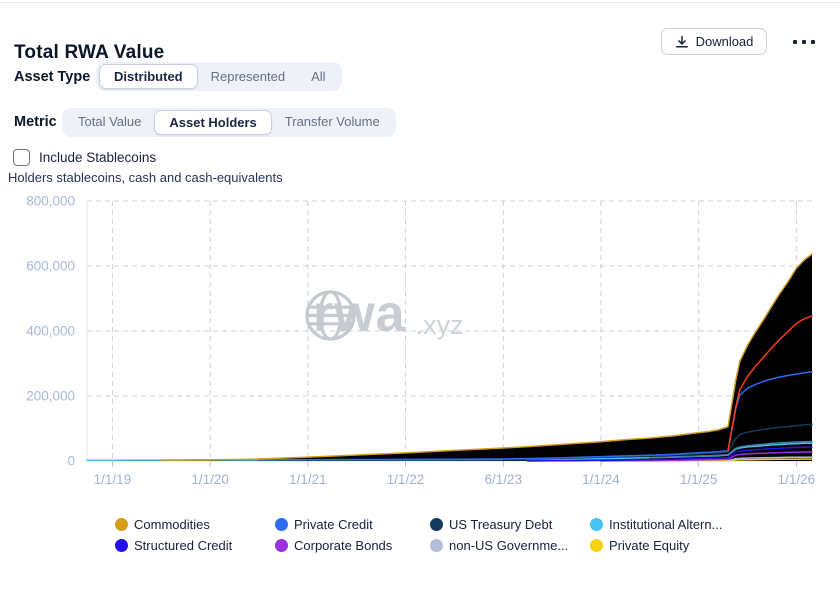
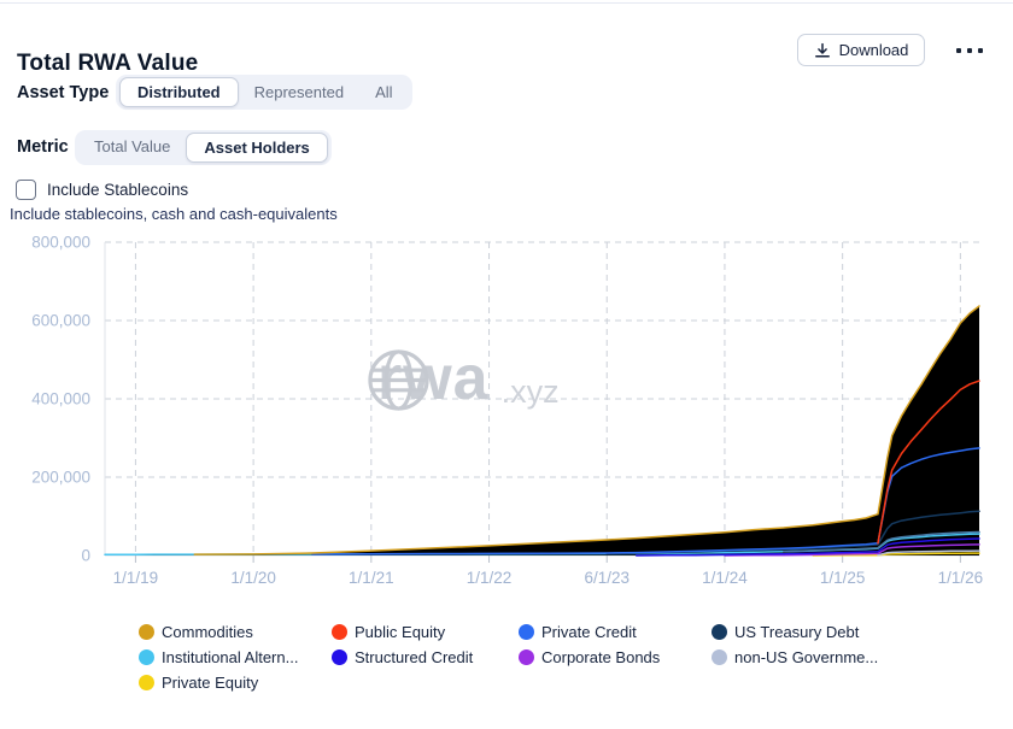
  Total RWA Value
  Download
  Asset Type
  Distributed
  Represented
  All
  Metric
  Total Value
  Asset Holders
- Transfer Volume
  Include Stablecoins
- Holders stablecoins, cash and cash-equivalents
+ Include stablecoins, cash and cash-equivalents
  0
  200,000
  400,000
  600,000
  800,000
  1/1/19
  1/1/20
  1/1/21
  1/1/22
  6/1/23
  1/1/24
  1/1/25
  1/1/26
  .xyz
  Commodities
+ Public Equity
  Private Credit
  US Treasury Debt
  Institutional Altern...
  Structured Credit
  Corporate Bonds
  non-US Governme...
  Private Equity
